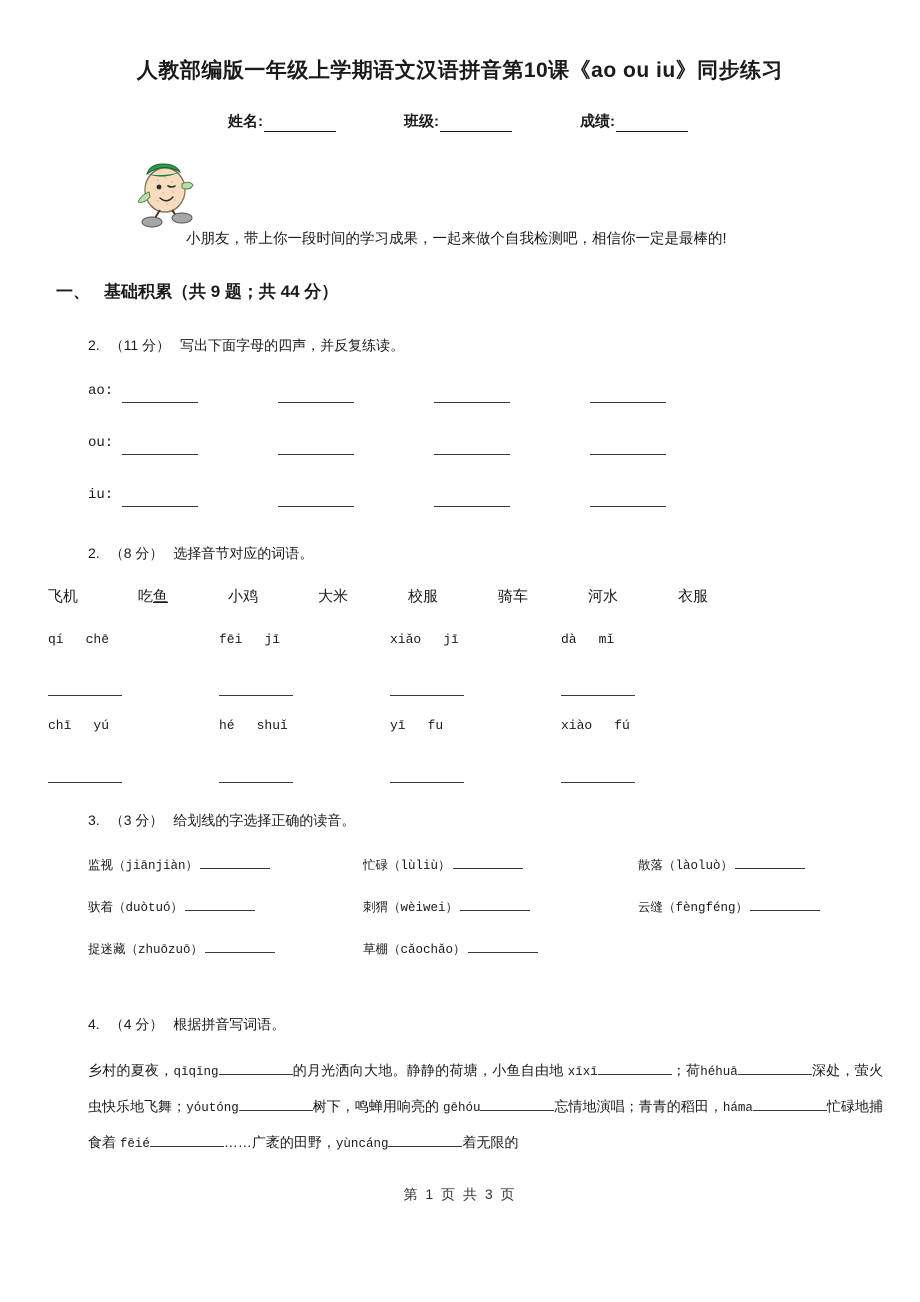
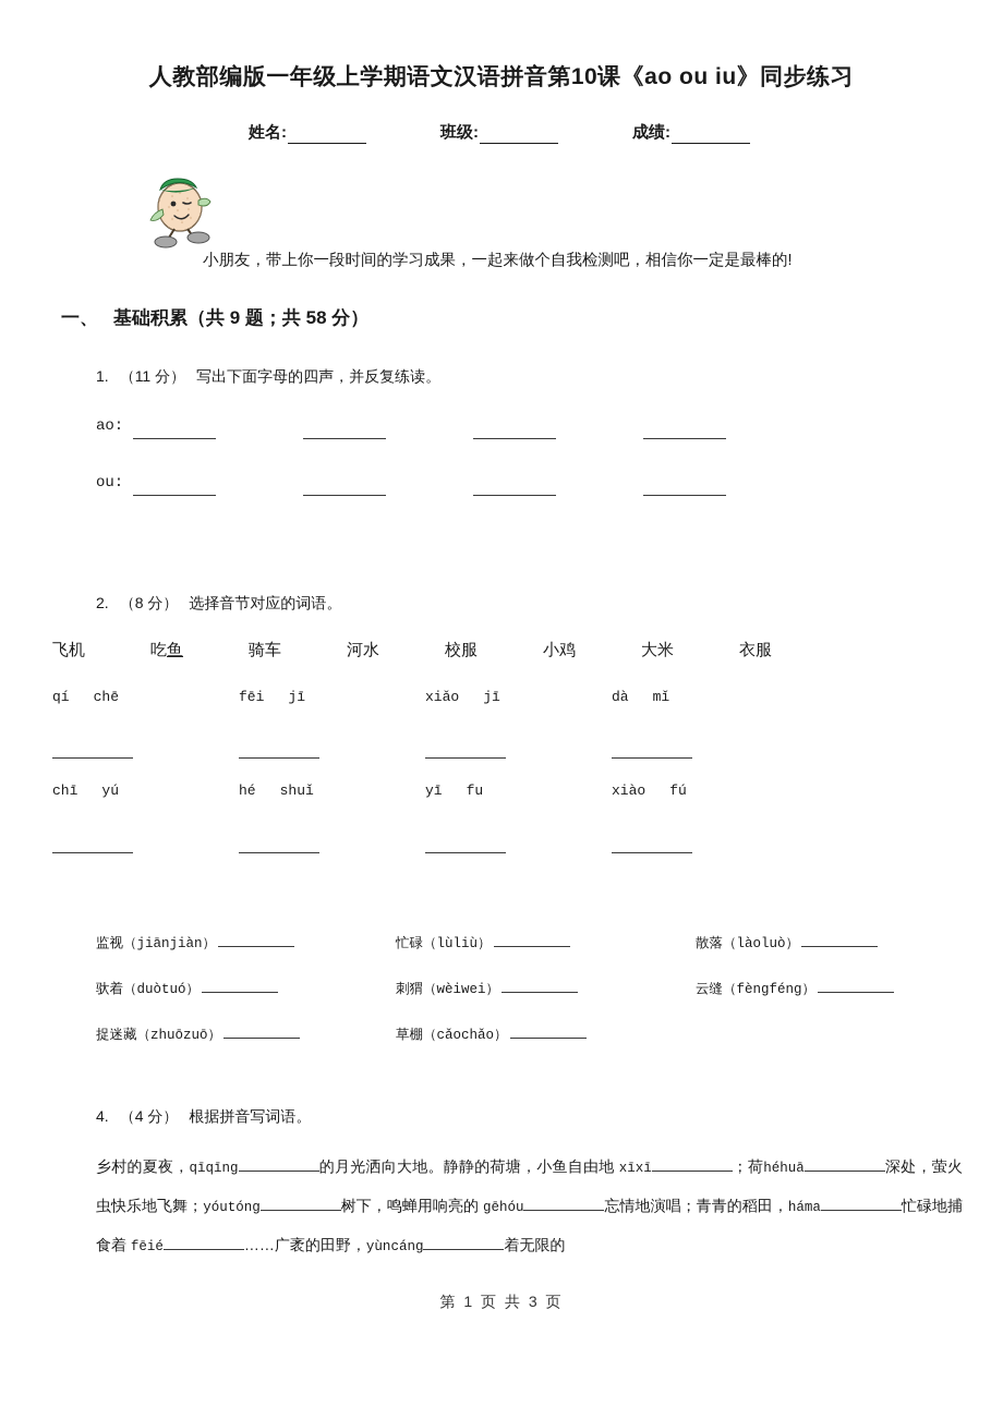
  人教部编版一年级上学期语文汉语拼音第10课《ao ou iu》同步练习
  姓名:
  班级:
  成绩:
  小朋友，带上你一段时间的学习成果，一起来做个自我检测吧，相信你一定是最棒的!
- 一、 基础积累（共 9 题；共 44 分）
+ 一、 基础积累（共 9 题；共 58 分）
- 2. （11 分） 写出下面字母的四声，并反复练读。
+ 1. （11 分） 写出下面字母的四声，并反复练读。
  ao:
  ou:
- iu:
  2. （8 分） 选择音节对应的词语。
  飞机
  吃鱼
- 小鸡
+ 骑车
- 大米
+ 河水
  校服
- 骑车
+ 小鸡
- 河水
+ 大米
  衣服
  qí chē
  fēi jī
  xiǎo jī
  dà mǐ
  chī yú
  hé shuǐ
  yī fu
  xiào fú
- 3. （3 分） 给划线的字选择正确的读音。
  监视（jiānjiàn）
  忙碌（lùliù）
  散落（làoluò）
  驮着（duòtuó）
  刺猬（wèiwei）
  云缝（fèngféng）
  捉迷藏（zhuōzuō）
  草棚（cǎochǎo）
  4. （4 分） 根据拼音写词语。
  乡村的夏夜，qīqīng 的月光洒向大地。静静的荷塘，小鱼自由地 xīxī ；荷héhuā 深处，萤火虫快乐地飞舞；yóutóng 树下，鸣蝉用响亮的 gēhóu 忘情地演唱；青青的稻田，háma 忙碌地捕食着 fēié ……广袤的田野，yùncáng 着无限的
  第 1 页 共 3 页
